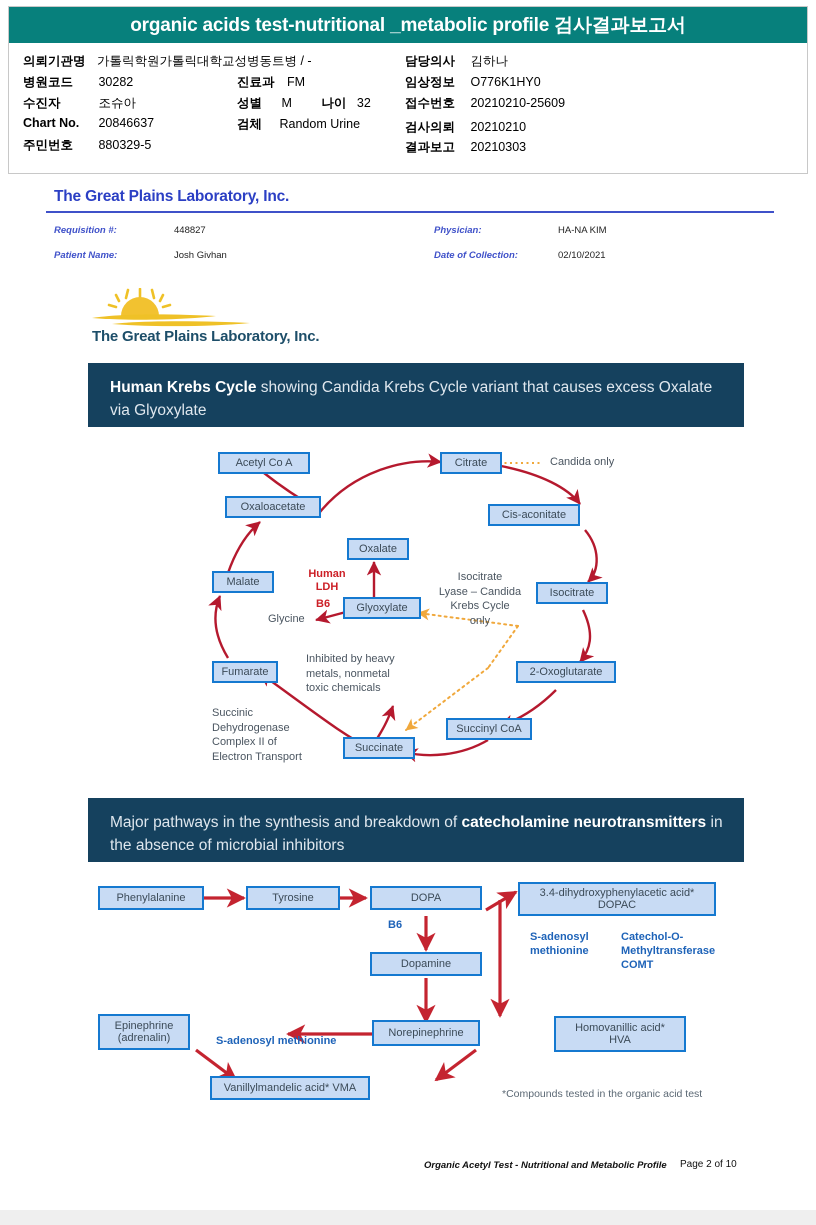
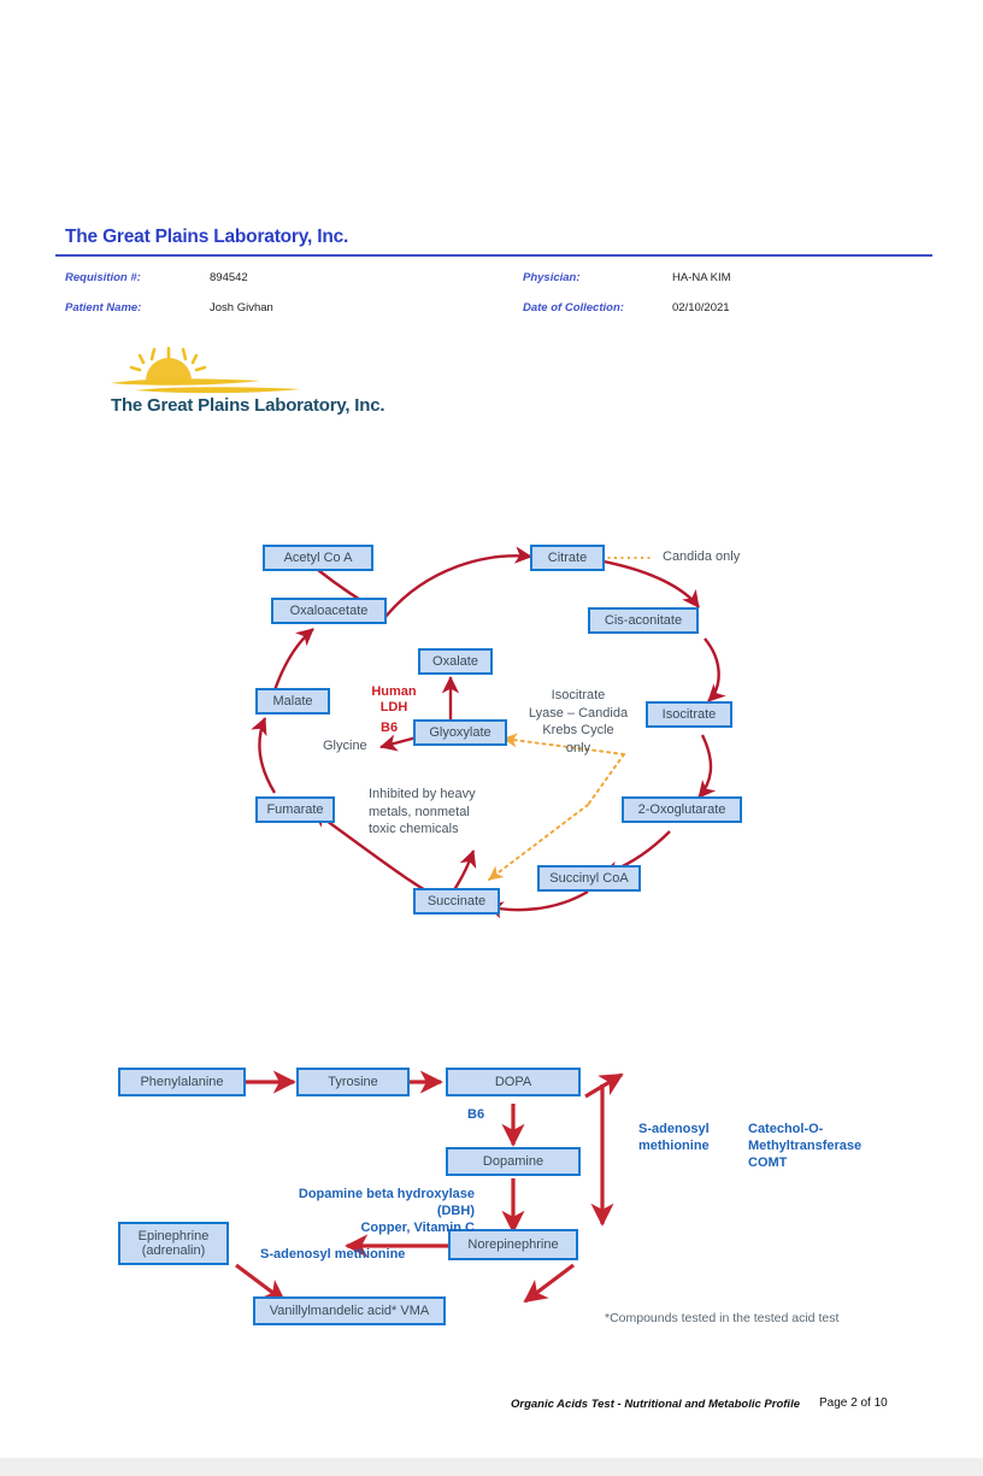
- organic acids test-nutritional _metabolic profile 검사결과보고서
- 의뢰기관명 가톨릭학원가톨릭대학교성병동트병 / -
- 병원코드 30282
- 수진자 조슈아
- Chart No. 20846637
- 주민번호 880329-5
- 진료과 FM
- 성별 M 나이 32
- 검체 Random Urine
- 담당의사 김하나
- 임상정보 O776K1HY0
- 접수번호 20210210-25609
- 검사의뢰 20210210
- 결과보고 20210303
  The Great Plains Laboratory, Inc.
  Requisition #:
- 448827
+ 894542
  Patient Name:
  Josh Givhan
  Physician:
  HA-NA KIM
  Date of Collection:
  02/10/2021
  The Great Plains Laboratory, Inc.
- Human Krebs Cycle showing Candida Krebs Cycle variant that causes excess Oxalate via Glyoxylate
  Acetyl Co A
  Citrate
  Oxaloacetate
  Cis-aconitate
  Oxalate
  Malate
  Isocitrate
  Glyoxylate
  Fumarate
  2-Oxoglutarate
  Succinyl CoA
  Succinate
  Candida only
  Human
  LDH
  B6
  Glycine
  Isocitrate
  Lyase – Candida
  Krebs Cycle
  only
  Inhibited by heavy
  metals, nonmetal
  toxic chemicals
- Succinic
- Dehydrogenase
- Complex II of
- Electron Transport
- Major pathways in the synthesis and breakdown of catecholamine neurotransmitters in the absence of microbial inhibitors
  Phenylalanine
  Tyrosine
  DOPA
- 3.4-dihydroxyphenylacetic acid*
- DOPAC
  Dopamine
- Homovanillic acid*
- HVA
  Epinephrine
  (adrenalin)
  Norepinephrine
  Vanillylmandelic acid* VMA
  B6
  S-adenosyl
  methionine
  Catechol-O-
  Methyltransferase
  COMT
+ Dopamine beta hydroxylase (DBH)
+ Copper, Vitamin C
  S-adenosyl methionine
- *Compounds tested in the organic acid test
+ *Compounds tested in the tested acid test
- Organic Acetyl Test - Nutritional and Metabolic Profile
+ Organic Acids Test - Nutritional and Metabolic Profile
  Page 2 of 10
